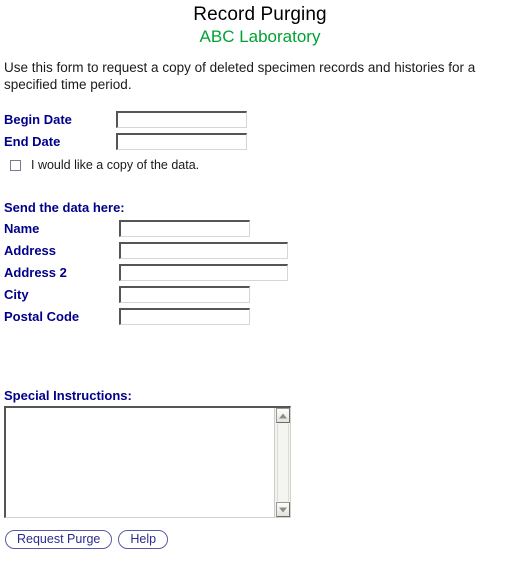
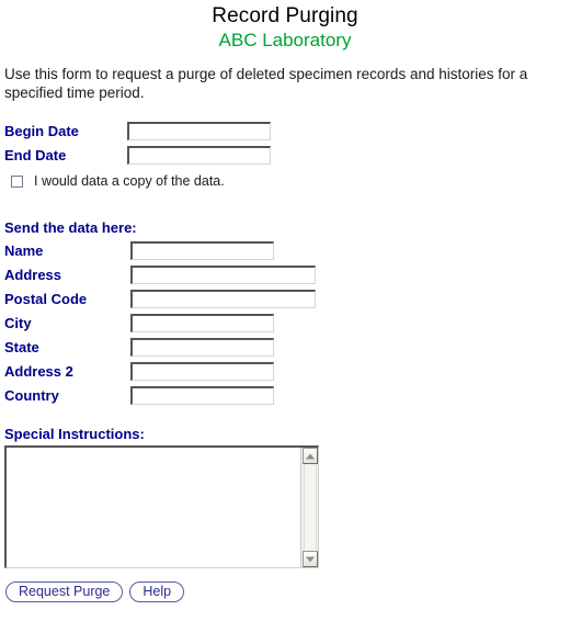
  Record Purging
  ABC Laboratory
- Use this form to request a copy of deleted specimen records and histories for a specified time period.
+ Use this form to request a purge of deleted specimen records and histories for a specified time period.
  Begin Date
  End Date
- I would like a copy of the data.
+ I would data a copy of the data.
  Send the data here:
  Name
  Address
- Address 2
+ Postal Code
  City
+ State
- Postal Code
+ Address 2
+ Country
  Special Instructions:
  Request Purge
  Help
